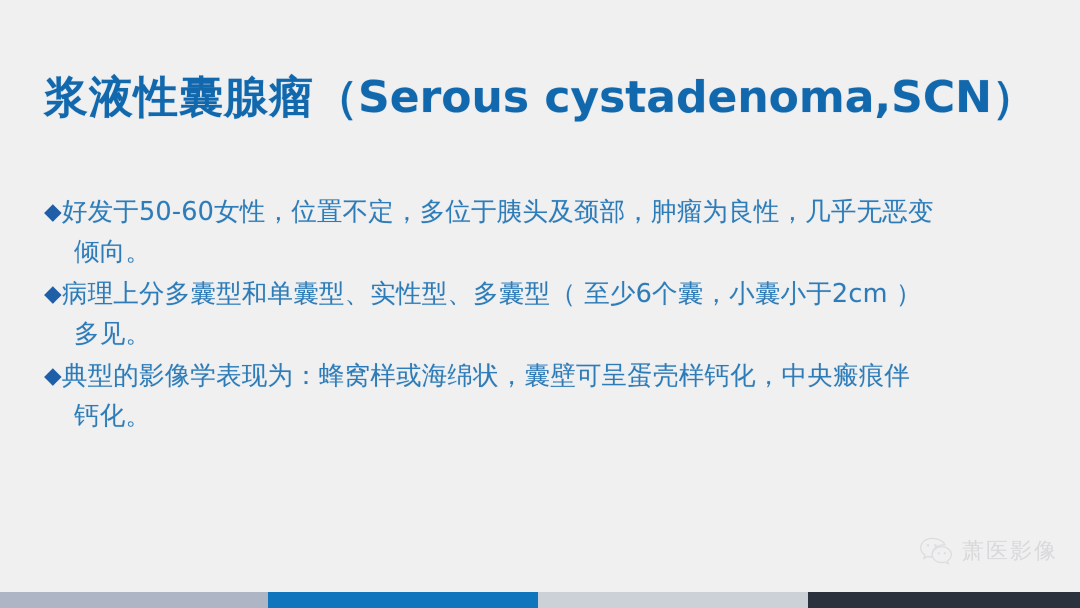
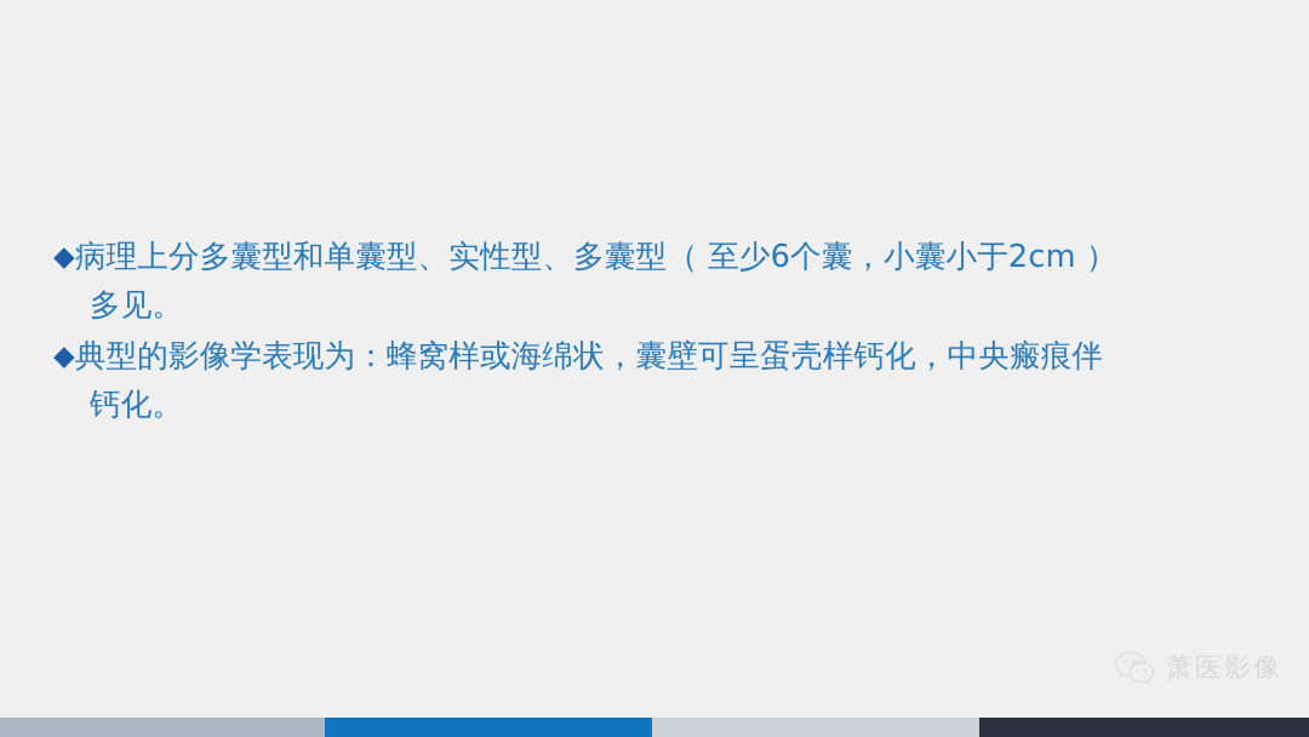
- 浆液性囊腺瘤（Serous cystadenoma,SCN）
- ◆好发于50-60女性，位置不定，多位于胰头及颈部，肿瘤为良性，几乎无恶变
- 倾向。
  ◆病理上分多囊型和单囊型、实性型、多囊型（ 至少6个囊，小囊小于2cm ）
  多见。
  ◆典型的影像学表现为：蜂窝样或海绵状，囊壁可呈蛋壳样钙化，中央瘢痕伴
  钙化。
  萧医影像
